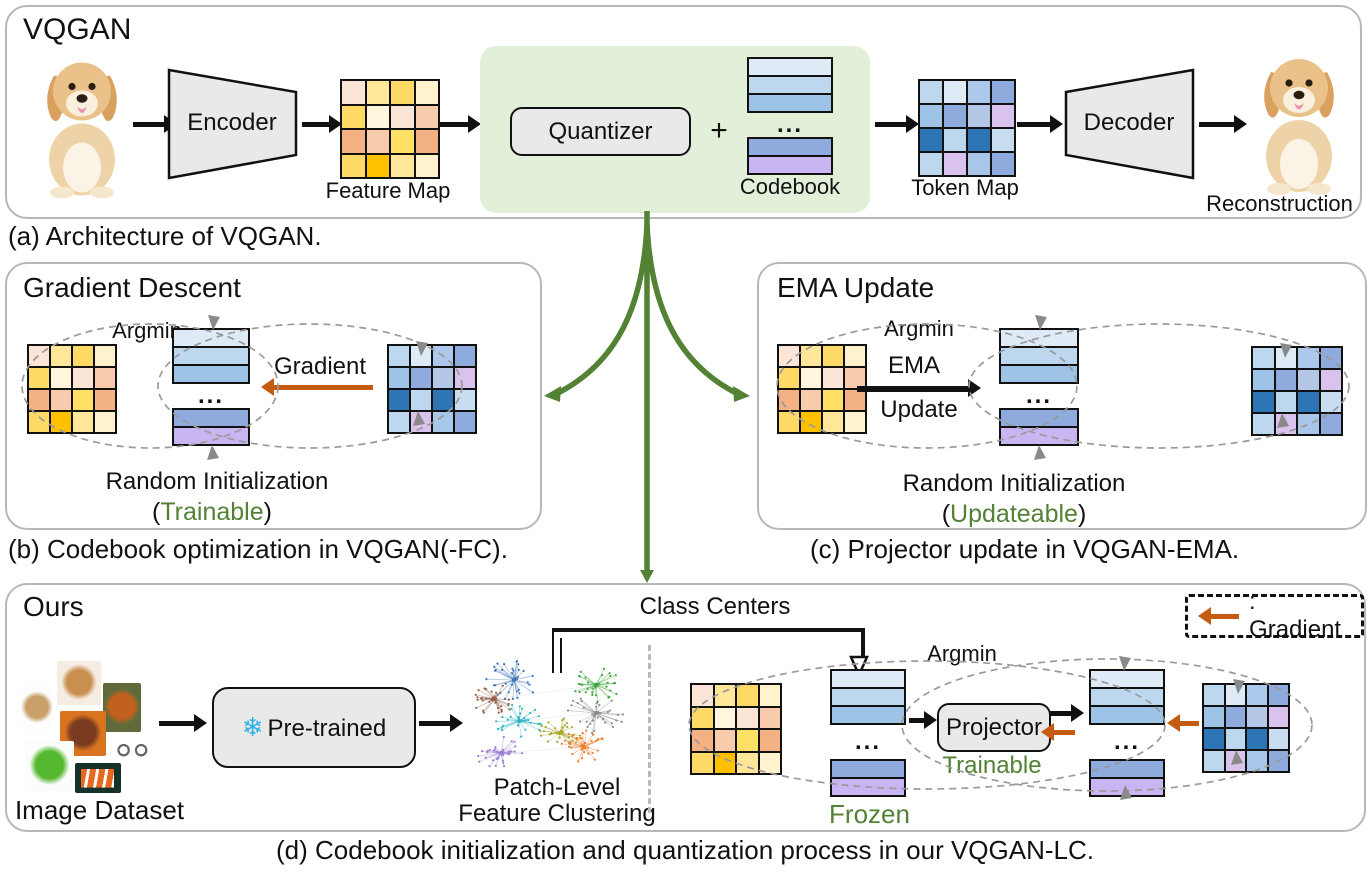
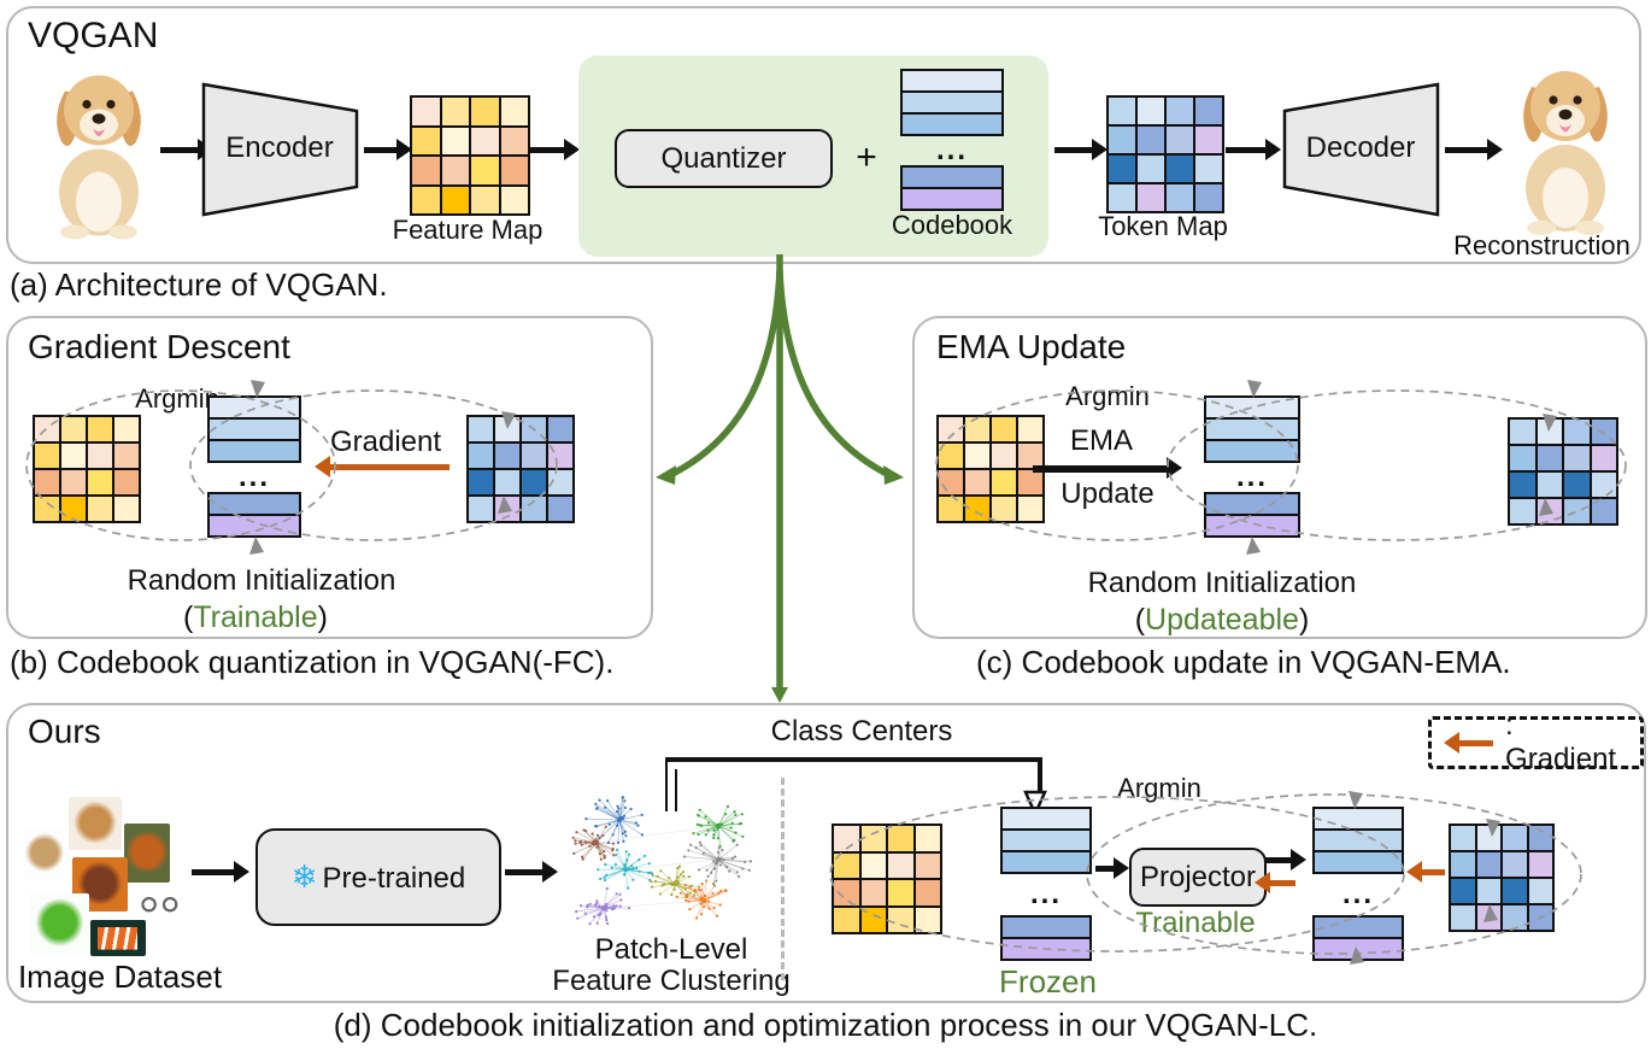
  VQGAN
  Encoder
  Feature Map
  Quantizer
  +
  ...
  Codebook
  Token Map
  Decoder
  Reconstruction
  (a) Architecture of VQGAN.
  Gradient Descent
  Argmi
  ...
  Gradient
  Random Initialization
  (Trainable)
- (b) Codebook optimization in VQGAN(-FC).
+ (b) Codebook quantization in VQGAN(-FC).
  EMA Update
  Argmin
  EMA
  Update
  ...
  Random Initialization
  (Updateable)
- (c) Projector update in VQGAN-EMA.
+ (c) Codebook update in VQGAN-EMA.
  Ours
  Image Dataset
  ❄ Pre-trained
  Patch-Level
  Feature Clustering
  Class Centers
  ...
  Argmin
  Projector
  Trainable
  ...
  Frozen
  : Gradient
- (d) Codebook initialization and quantization process in our VQGAN-LC.
+ (d) Codebook initialization and optimization process in our VQGAN-LC.
